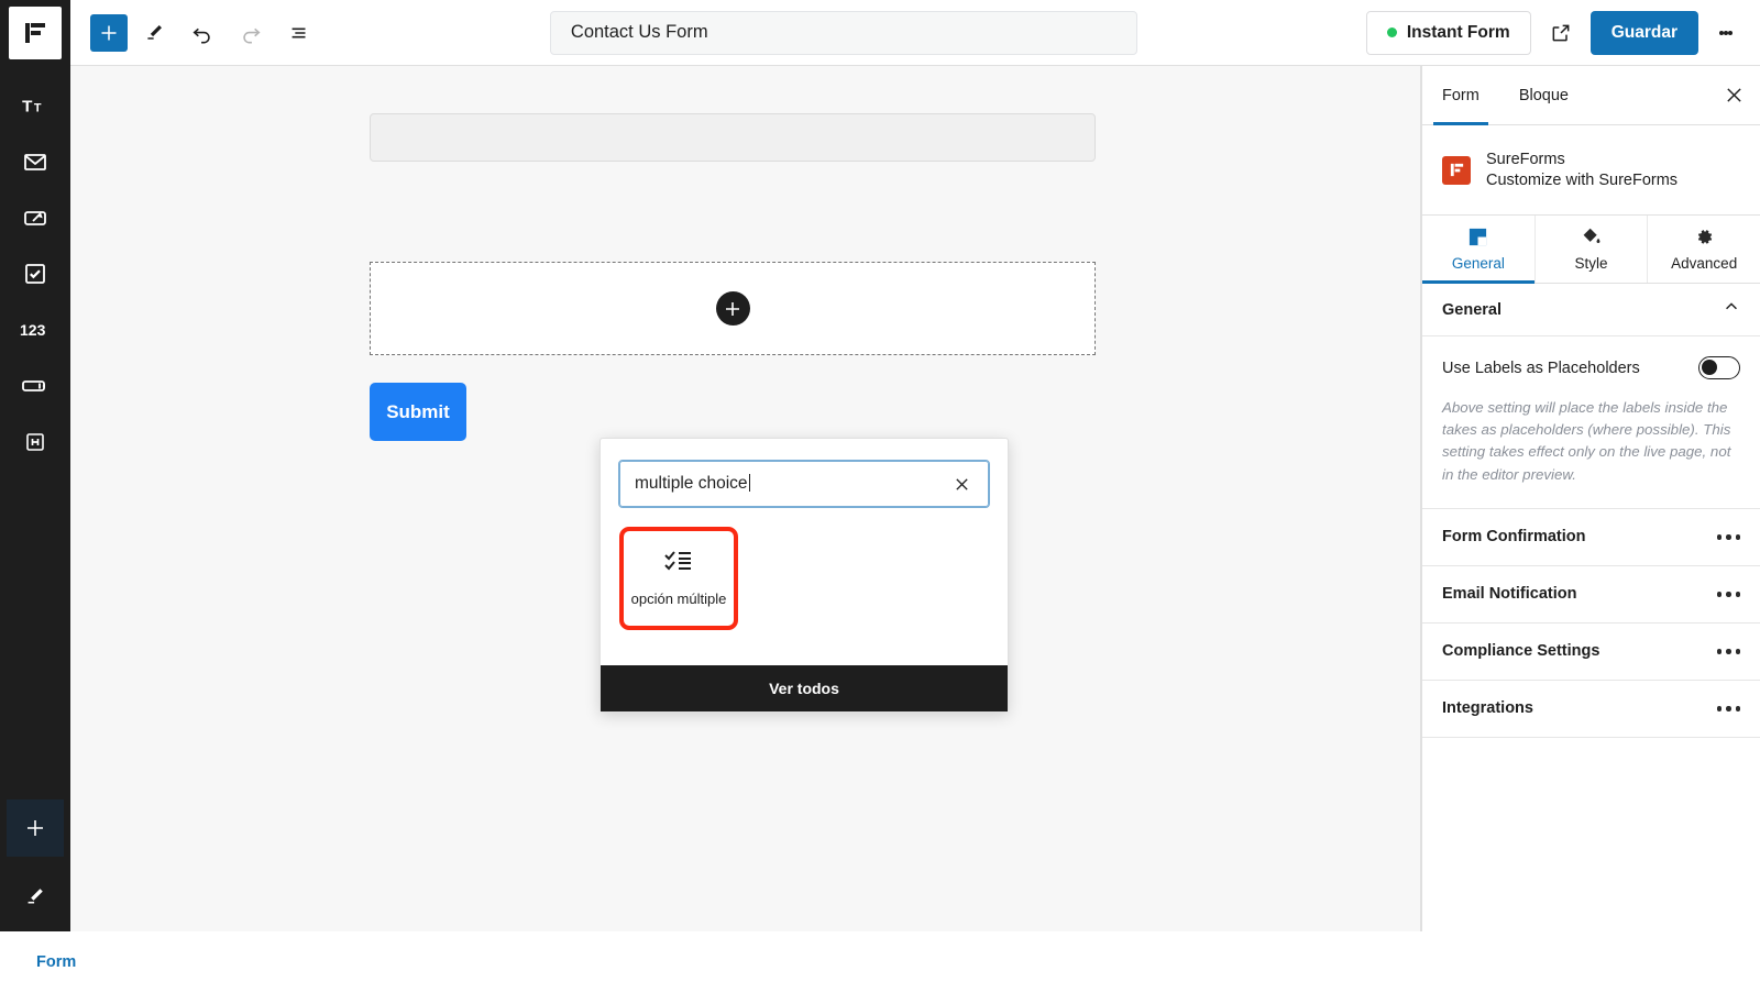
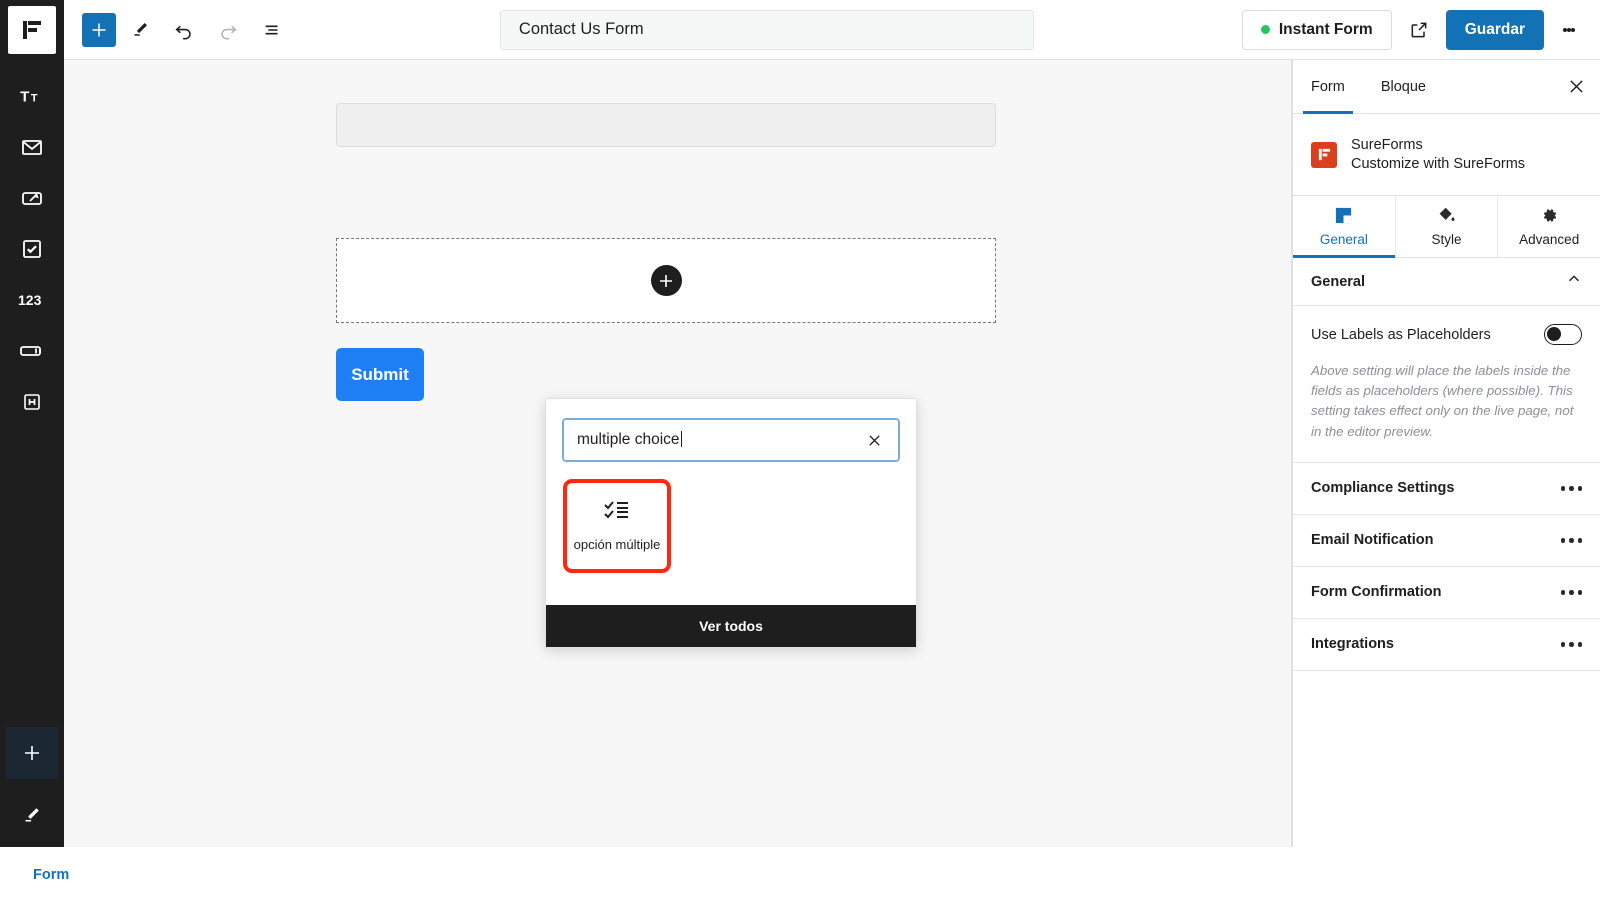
  T
  T
  123
  Contact Us Form
  Instant Form
  Guardar
  Submit
  multiple choice
  opción múltiple
  Ver todos
  Form
  Bloque
  SureForms
  Customize with SureForms
  General
  Style
  Advanced
  General
  Use Labels as Placeholders
- Above setting will place the labels inside the takes as placeholders (where possible). This setting takes effect only on the live page, not in the editor preview.
+ Above setting will place the labels inside the fields as placeholders (where possible). This setting takes effect only on the live page, not in the editor preview.
- Form Confirmation
+ Compliance Settings
  Email Notification
- Compliance Settings
+ Form Confirmation
  Integrations
  Form
